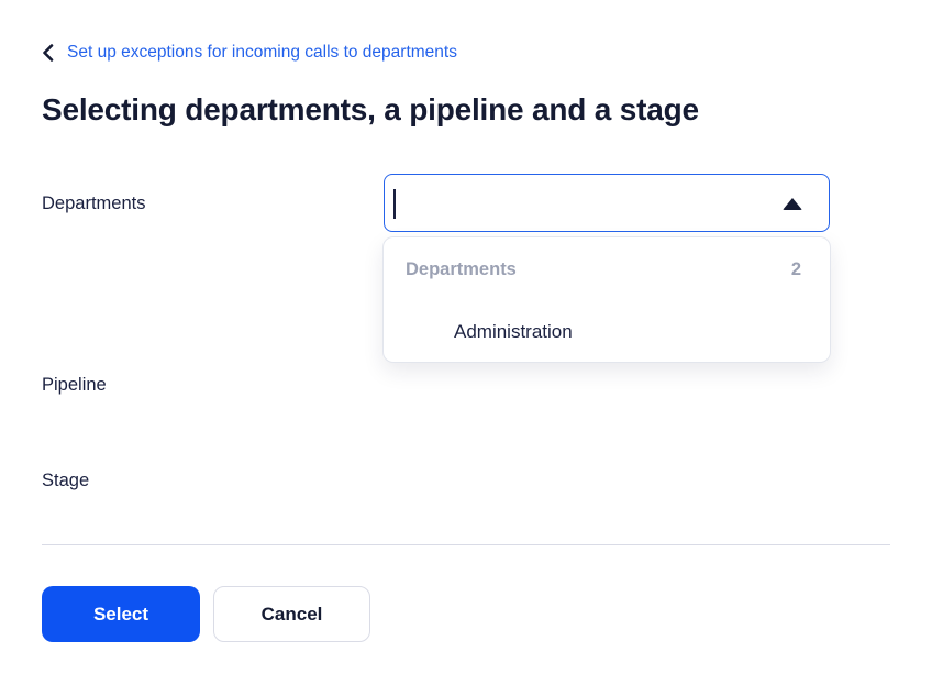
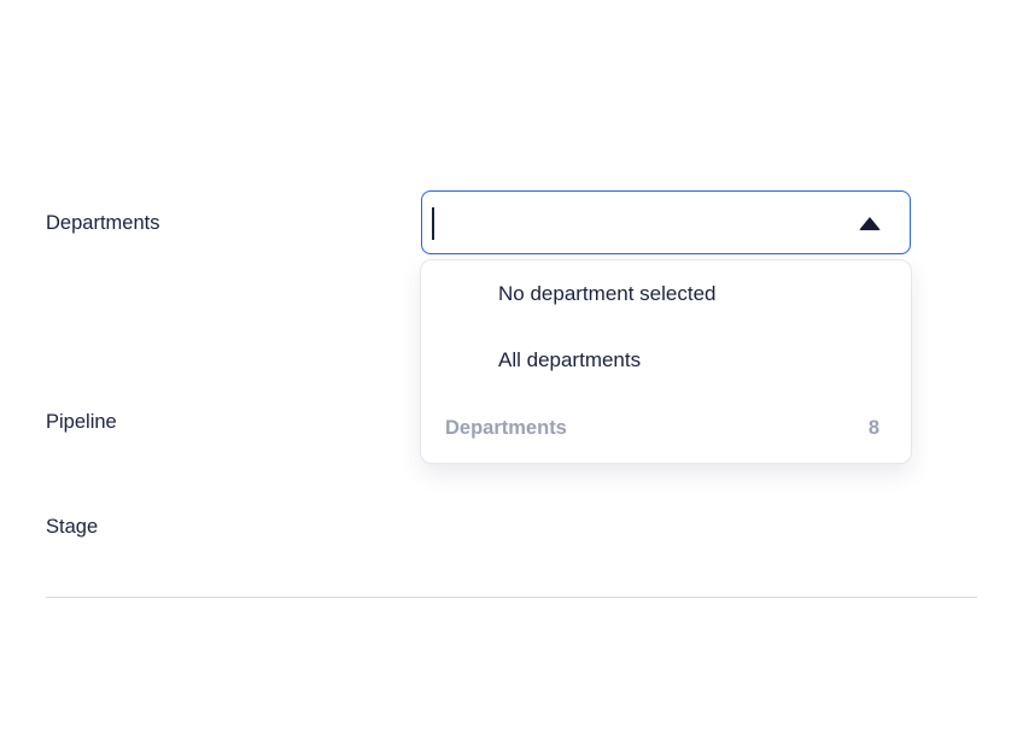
- Set up exceptions for incoming calls to departments
- Selecting departments, a pipeline and a stage
  Departments
  Pipeline
  Stage
+ No department selected
+ All departments
  Departments
- 2
+ 8
- Administration
- Select
- Cancel
